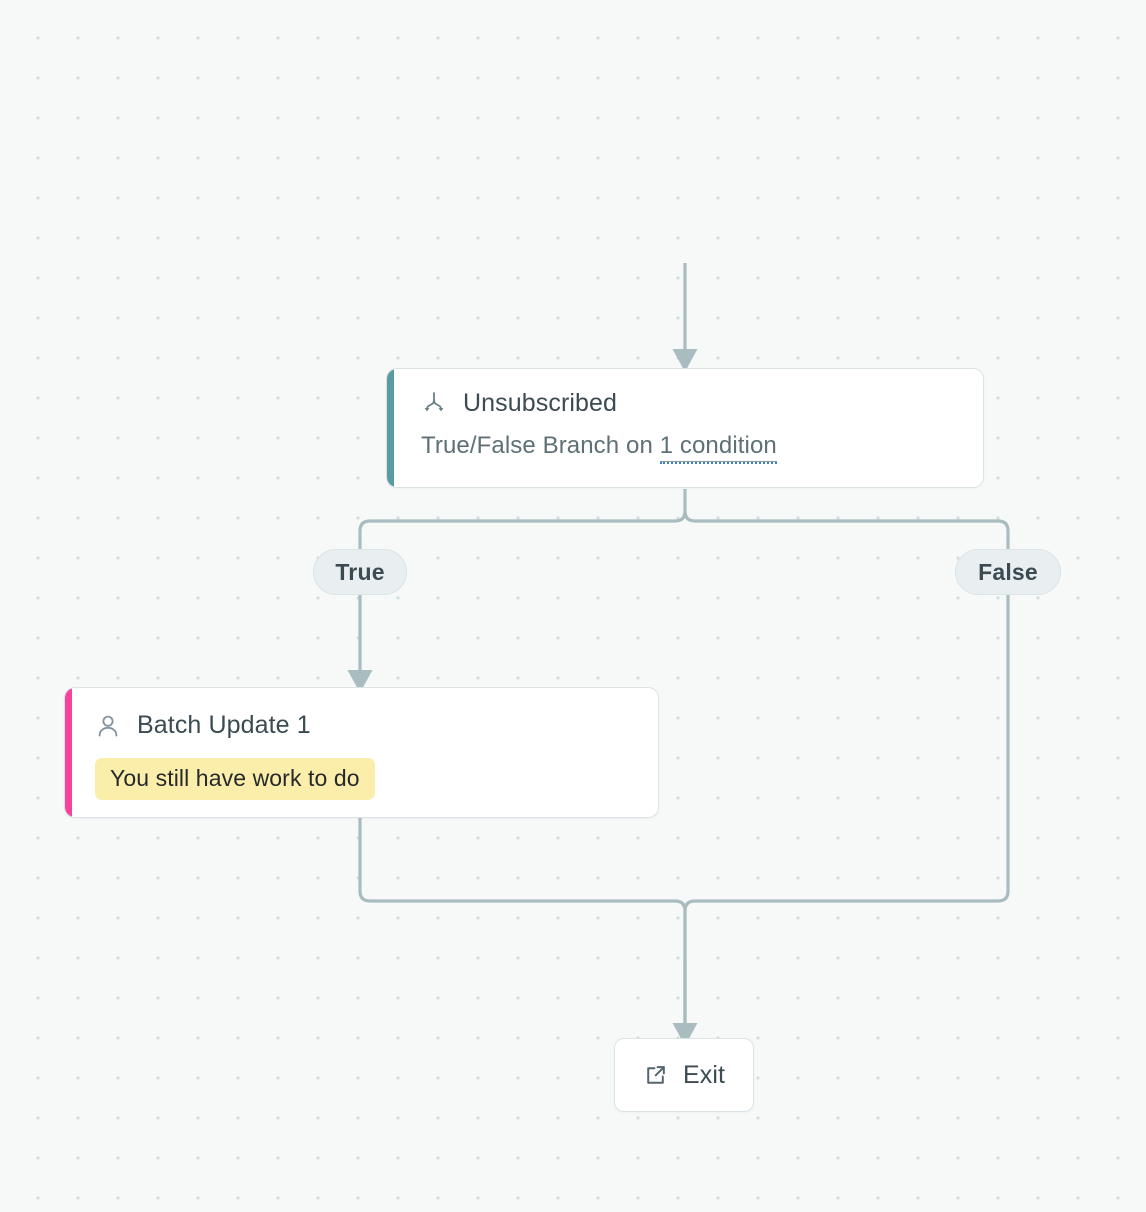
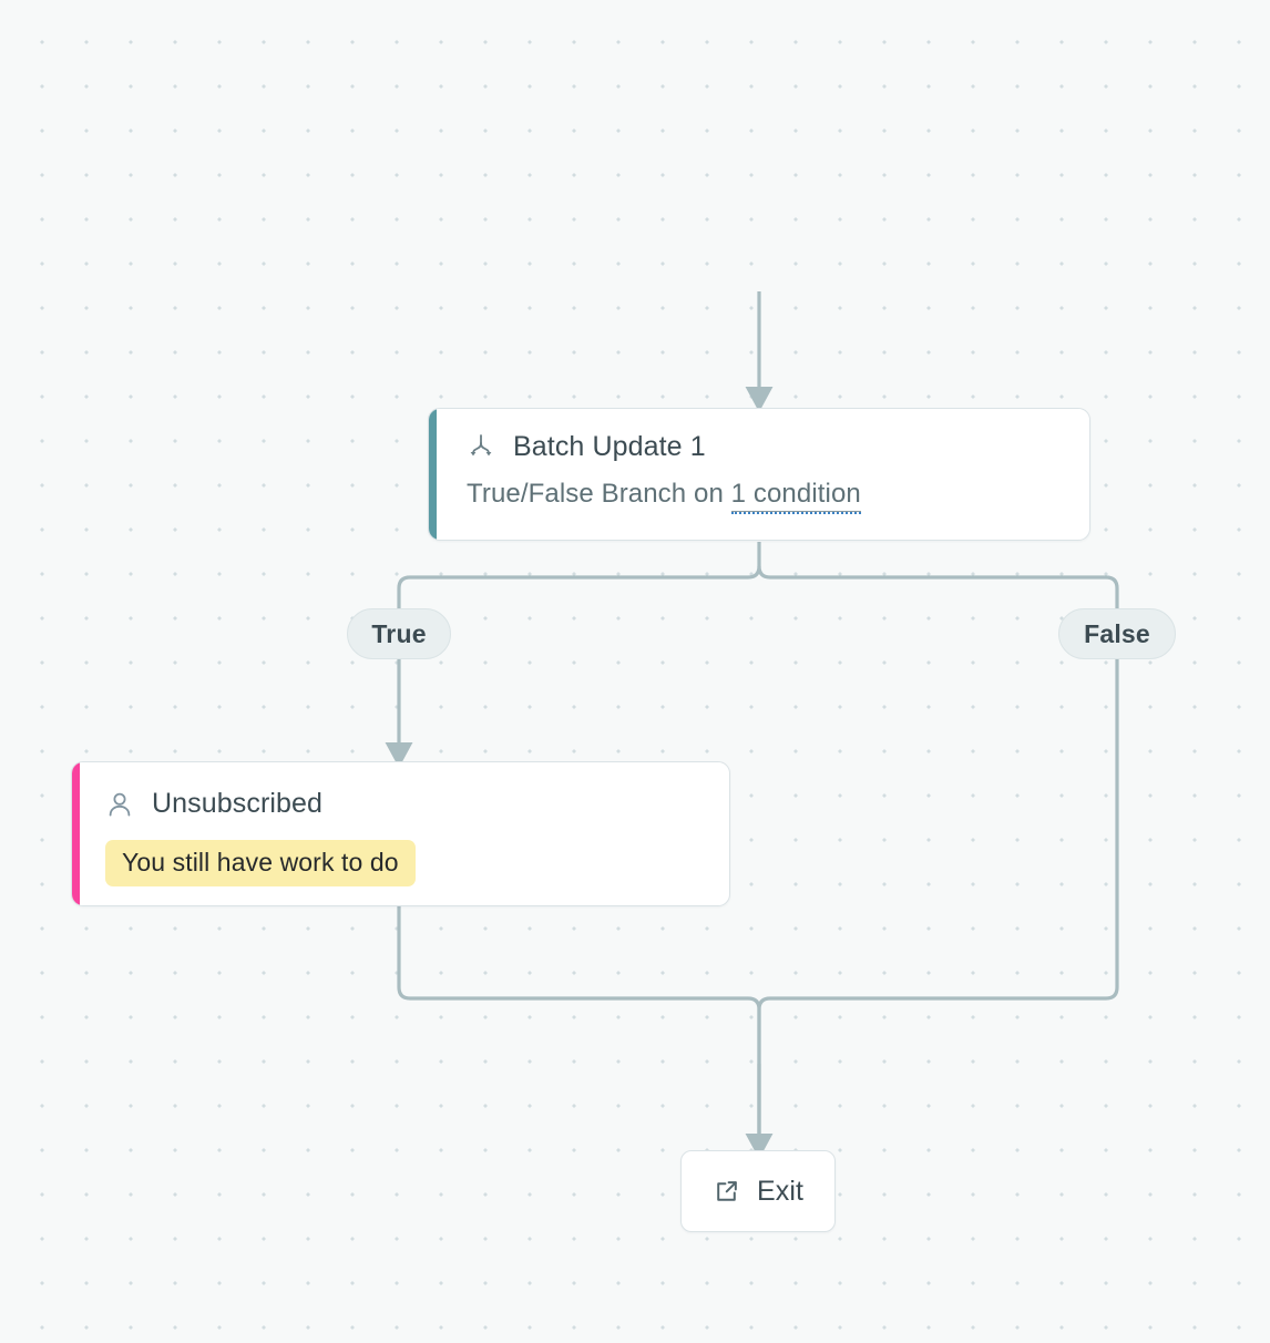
- Unsubscribed
+ Batch Update 1
  True/False Branch on 1 condition
  True
  False
- Batch Update 1
+ Unsubscribed
  You still have work to do
  Exit
